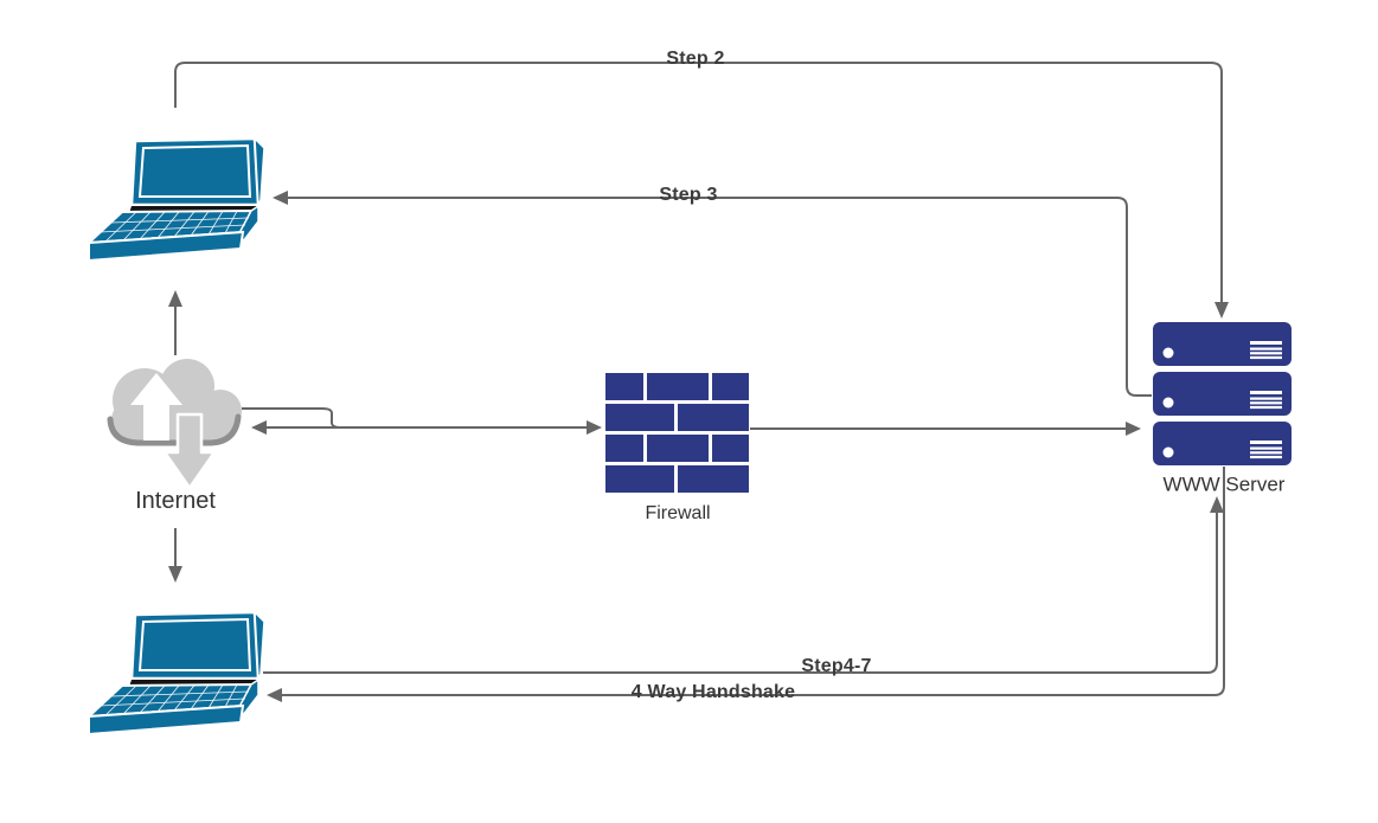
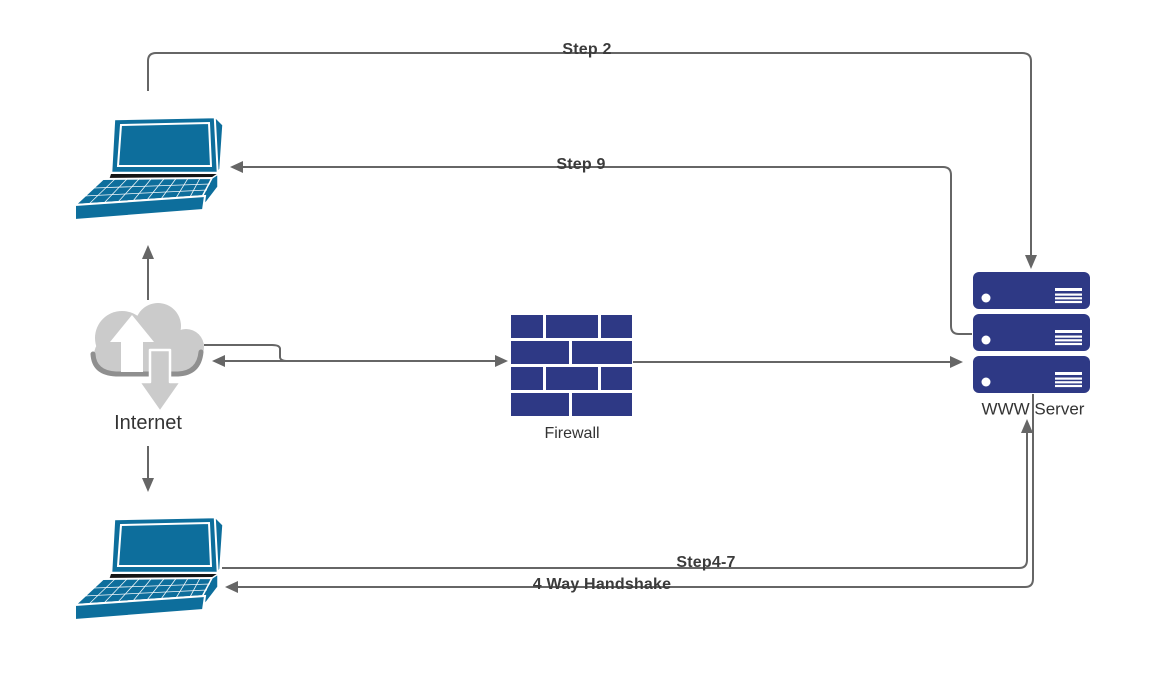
  Step 2
- Step 3
+ Step 9
  Step4-7
  4 Way Handshake
  Internet
  Firewall
  WWW Server
